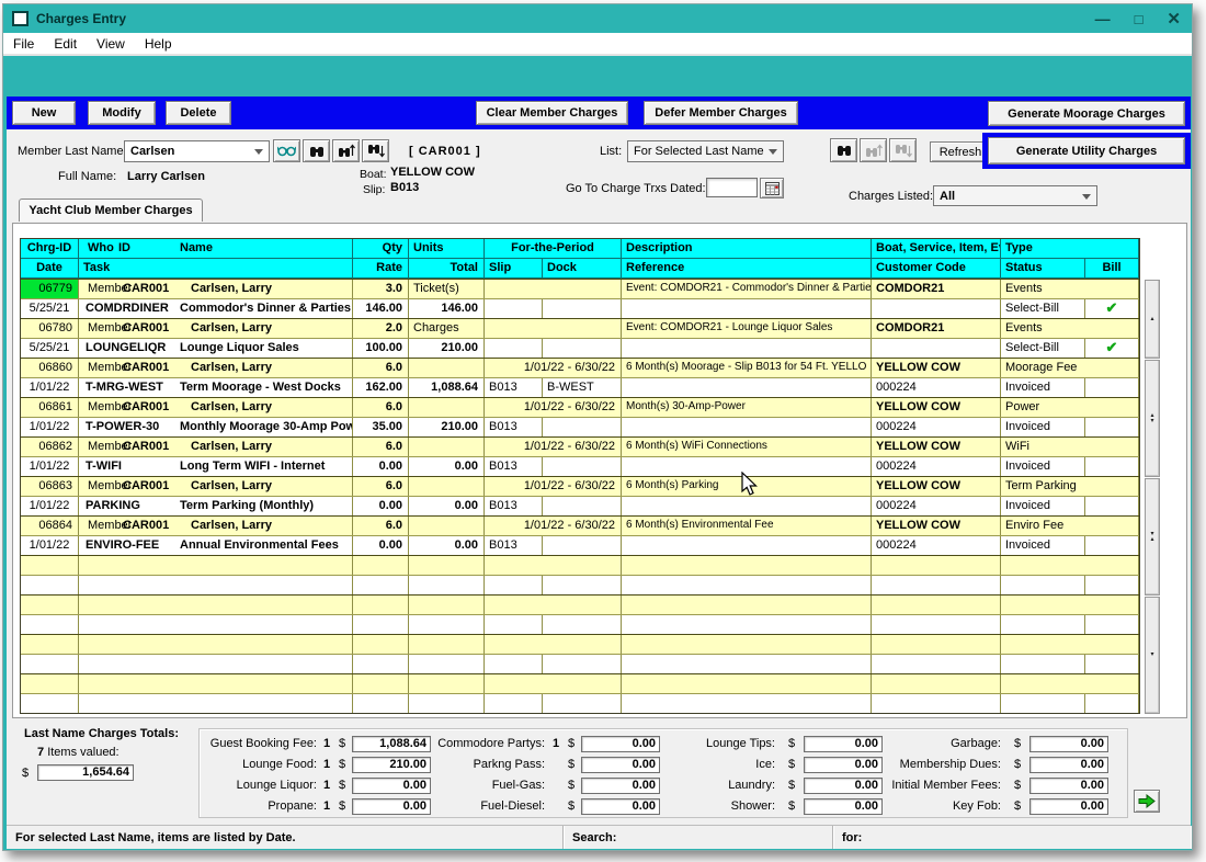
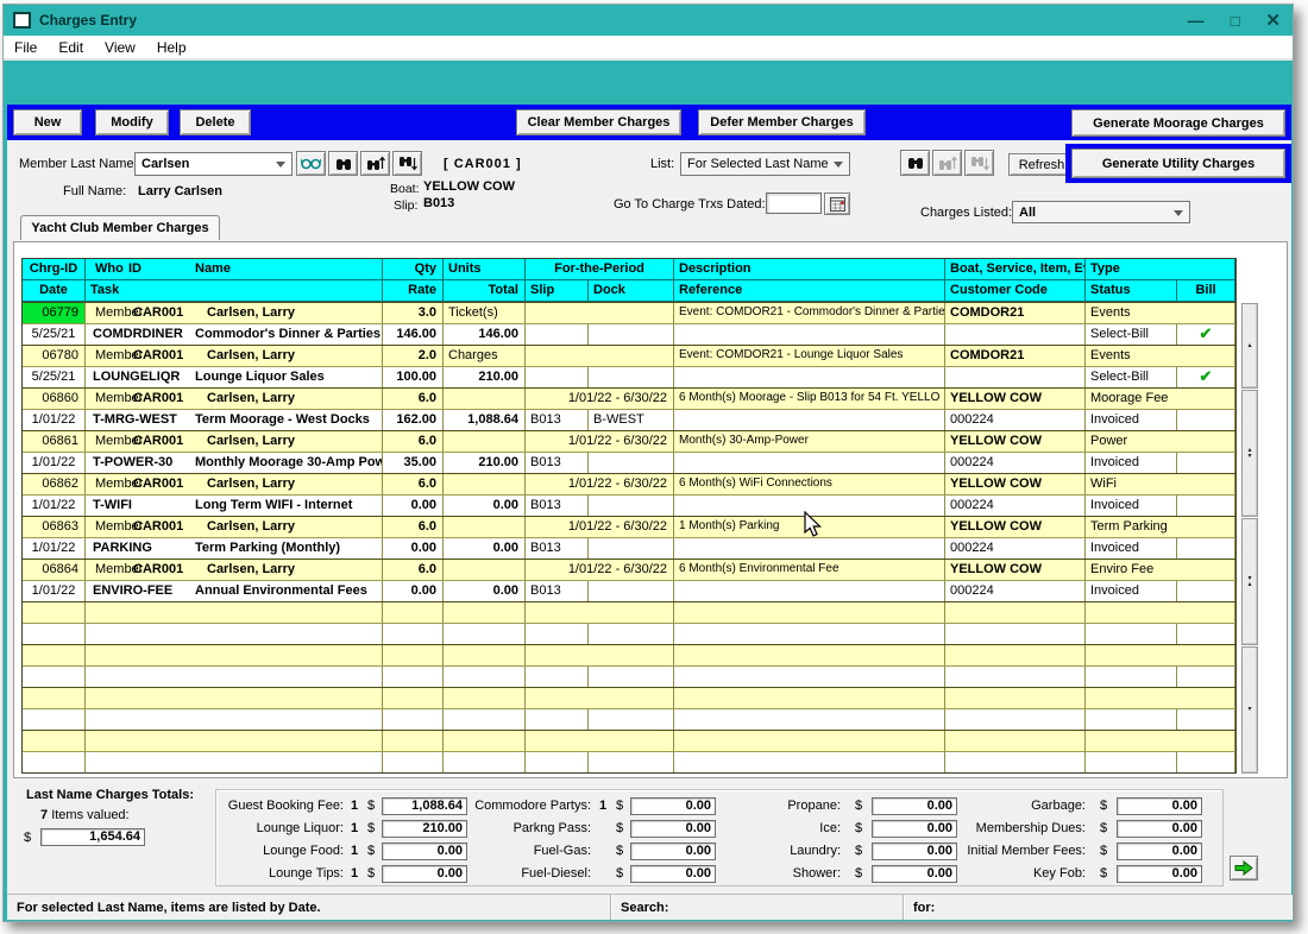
  Charges Entry
  —
  □
  ✕
  File
  Edit
  View
  Help
  New
  Modify
  Delete
  Clear Member Charges
  Defer Member Charges
  Generate Moorage Charges
  Member Last Name
  Carlsen
  [ CAR001 ]
  List:
  For Selected Last Name
  Refresh
  Generate Utility Charges
  Full Name:
  Larry Carlsen
  Boat:
  YELLOW COW
  Slip:
  B013
  Go To Charge Trxs Dated:
  Charges Listed:
  All
  Yacht Club Member Charges
  Chrg-ID
  Who ID Name
  Qty
  Units
  For-the-Period
  Description
  Boat, Service, Item, E
  Type
  Date
  Task
  Rate
  Total
  Slip
  Dock
  Reference
  Customer Code
  Status
  Bill
  06779
  MemberCAR001 Carlsen, Larry
  3.0
  Ticket(s)
  Event: COMDOR21 - Commodor's Dinner & Partie
  COMDOR21
  Events
  5/25/21
  COMDRDINER Commodor's Dinner & Parties
  146.00
  146.00
  Select-Bill
  ✔
  06780
  MemberCAR001 Carlsen, Larry
  2.0
  Charges
  Event: COMDOR21 - Lounge Liquor Sales
  COMDOR21
  Events
  5/25/21
  LOUNGELIQR Lounge Liquor Sales
  100.00
  210.00
  Select-Bill
  ✔
  06860
  MemberCAR001 Carlsen, Larry
  6.0
  1/01/22 - 6/30/22
  6 Month(s) Moorage - Slip B013 for 54 Ft. YELLO
  YELLOW COW
  Moorage Fee
  1/01/22
  T-MRG-WEST Term Moorage - West Docks
  162.00
  1,088.64
  B013
  B-WEST
  000224
  Invoiced
  06861
  MemberCAR001 Carlsen, Larry
  6.0
  1/01/22 - 6/30/22
  Month(s) 30-Amp-Power
  YELLOW COW
  Power
  1/01/22
  T-POWER-30 Monthly Moorage 30-Amp Pow
  35.00
  210.00
  B013
  000224
  Invoiced
  06862
  MemberCAR001 Carlsen, Larry
  6.0
  1/01/22 - 6/30/22
  6 Month(s) WiFi Connections
  YELLOW COW
  WiFi
  1/01/22
  T-WIFI Long Term WIFI - Internet
  0.00
  0.00
  B013
  000224
  Invoiced
  06863
  MemberCAR001 Carlsen, Larry
  6.0
  1/01/22 - 6/30/22
- 6 Month(s) Parking
+ 1 Month(s) Parking
  YELLOW COW
  Term Parking
  1/01/22
  PARKING Term Parking (Monthly)
  0.00
  0.00
  B013
  000224
  Invoiced
  06864
  MemberCAR001 Carlsen, Larry
  6.0
  1/01/22 - 6/30/22
  6 Month(s) Environmental Fee
  YELLOW COW
  Enviro Fee
  1/01/22
  ENVIRO-FEE Annual Environmental Fees
  0.00
  0.00
  B013
  000224
  Invoiced
  Last Name Charges Totals:
  7 Items valued:
  $
  1,654.64
  Guest Booking Fee:
  1
  $
  1,088.64
- Lounge Food:
+ Lounge Liquor:
  1
  $
  210.00
- Lounge Liquor:
+ Lounge Food:
  1
  $
  0.00
- Propane:
+ Lounge Tips:
  1
  $
  0.00
  Commodore Partys:
  1
  $
  0.00
  Parkng Pass:
  $
  0.00
  Fuel-Gas:
  $
  0.00
  Fuel-Diesel:
  $
  0.00
- Lounge Tips:
+ Propane:
  $
  0.00
  Ice:
  $
  0.00
  Laundry:
  $
  0.00
  Shower:
  $
  0.00
  Garbage:
  $
  0.00
  Membership Dues:
  $
  0.00
  Initial Member Fees:
  $
  0.00
  Key Fob:
  $
  0.00
  For selected Last Name, items are listed by Date.
  Search:
  for:
